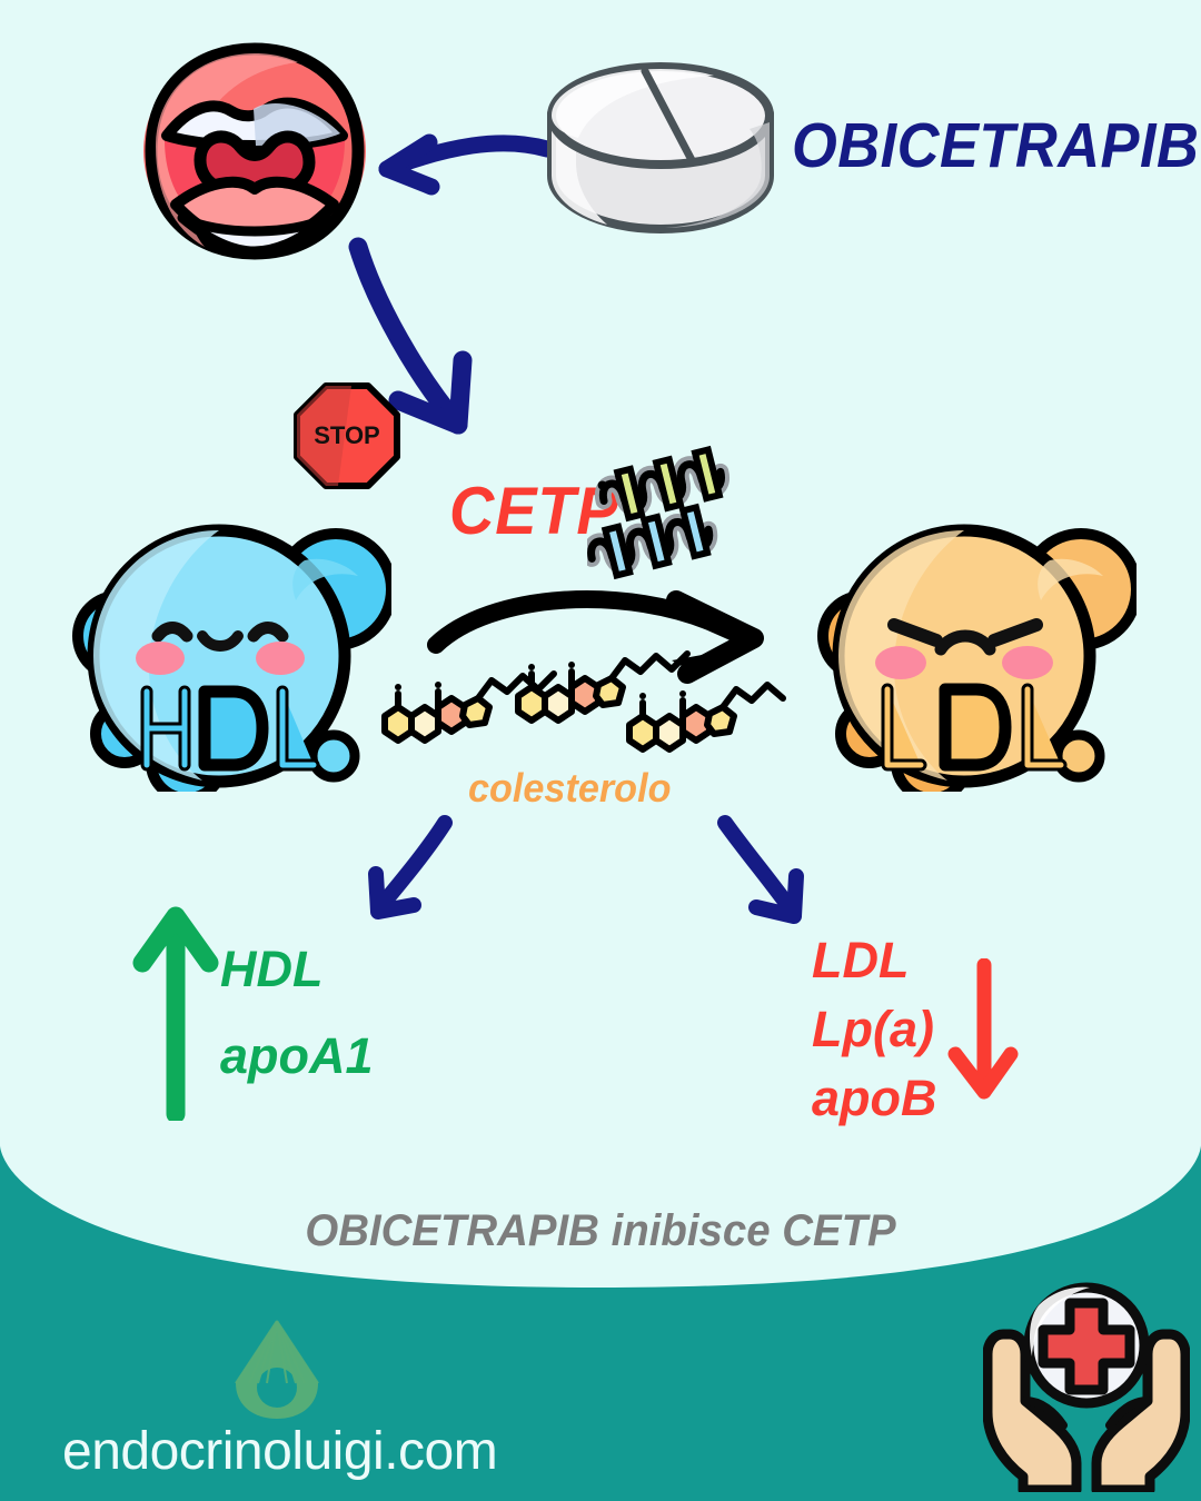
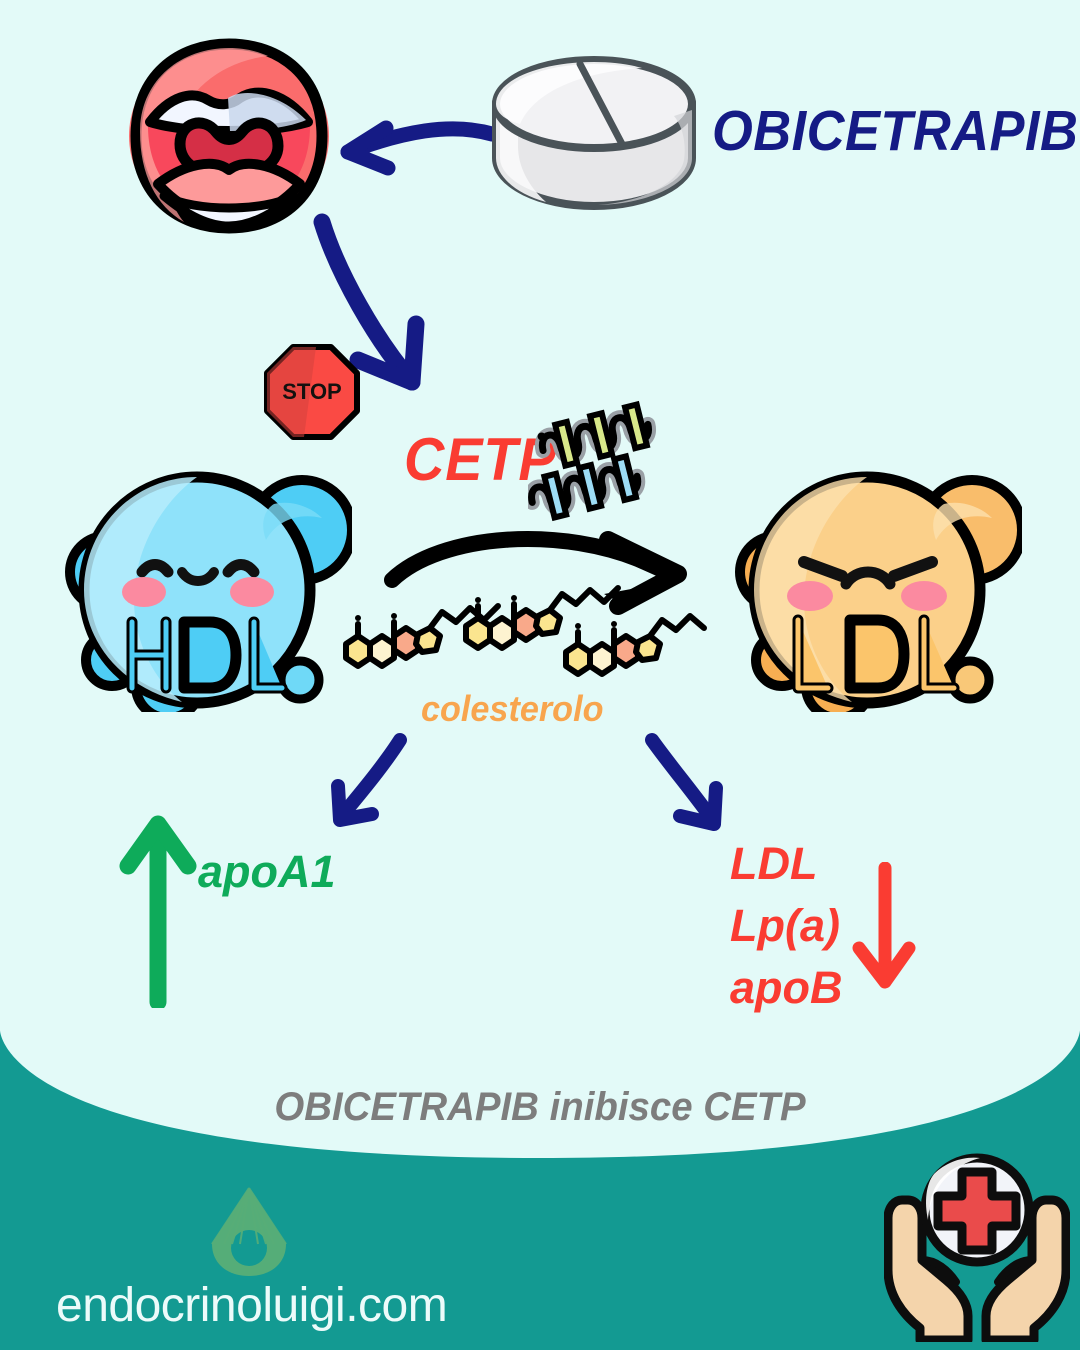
  OBICETRAPIB
  STOP
  CETP
  colesterolo
- HDL
  apoA1
  LDL
  Lp(a)
  apoB
  OBICETRAPIB inibisce CETP
  endocrinoluigi.com
